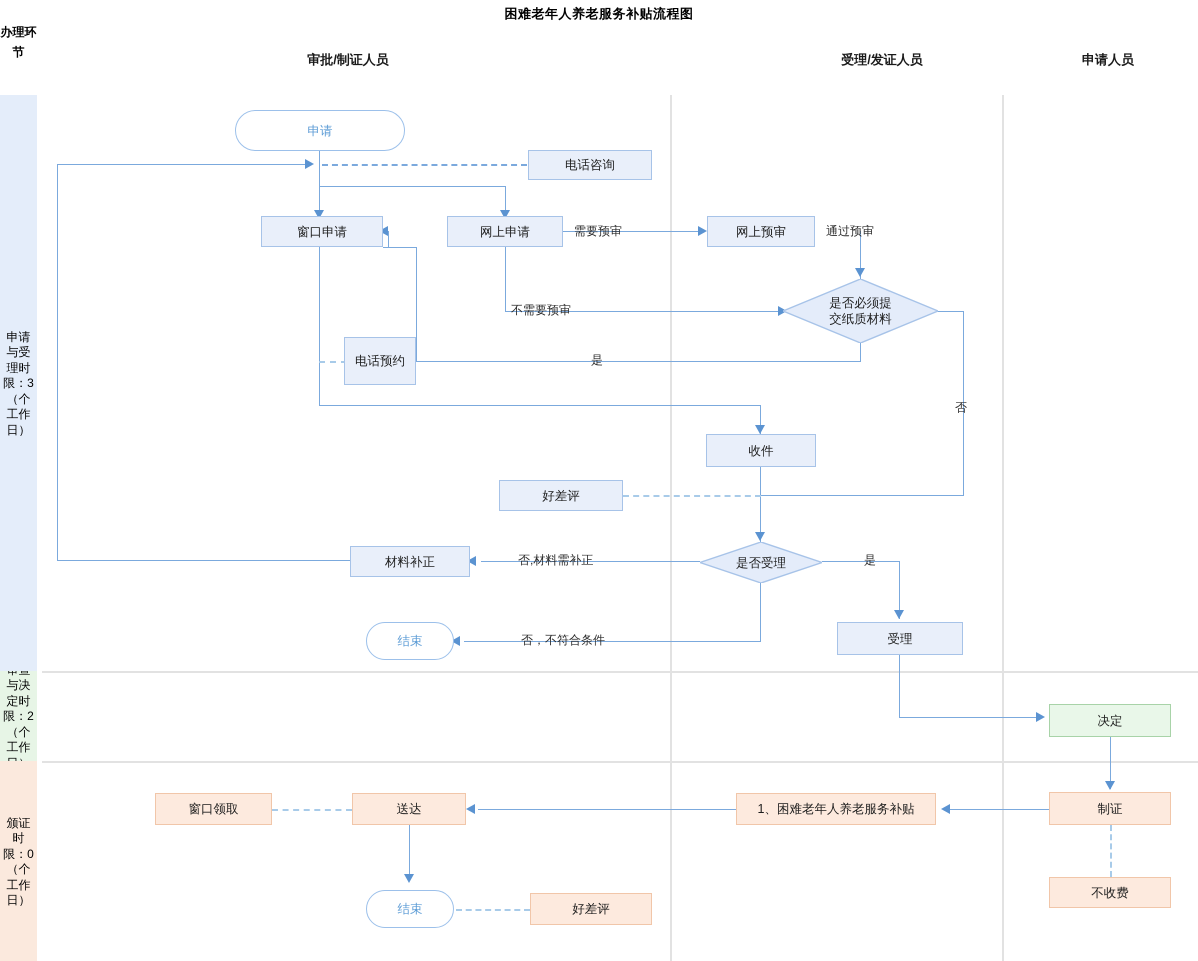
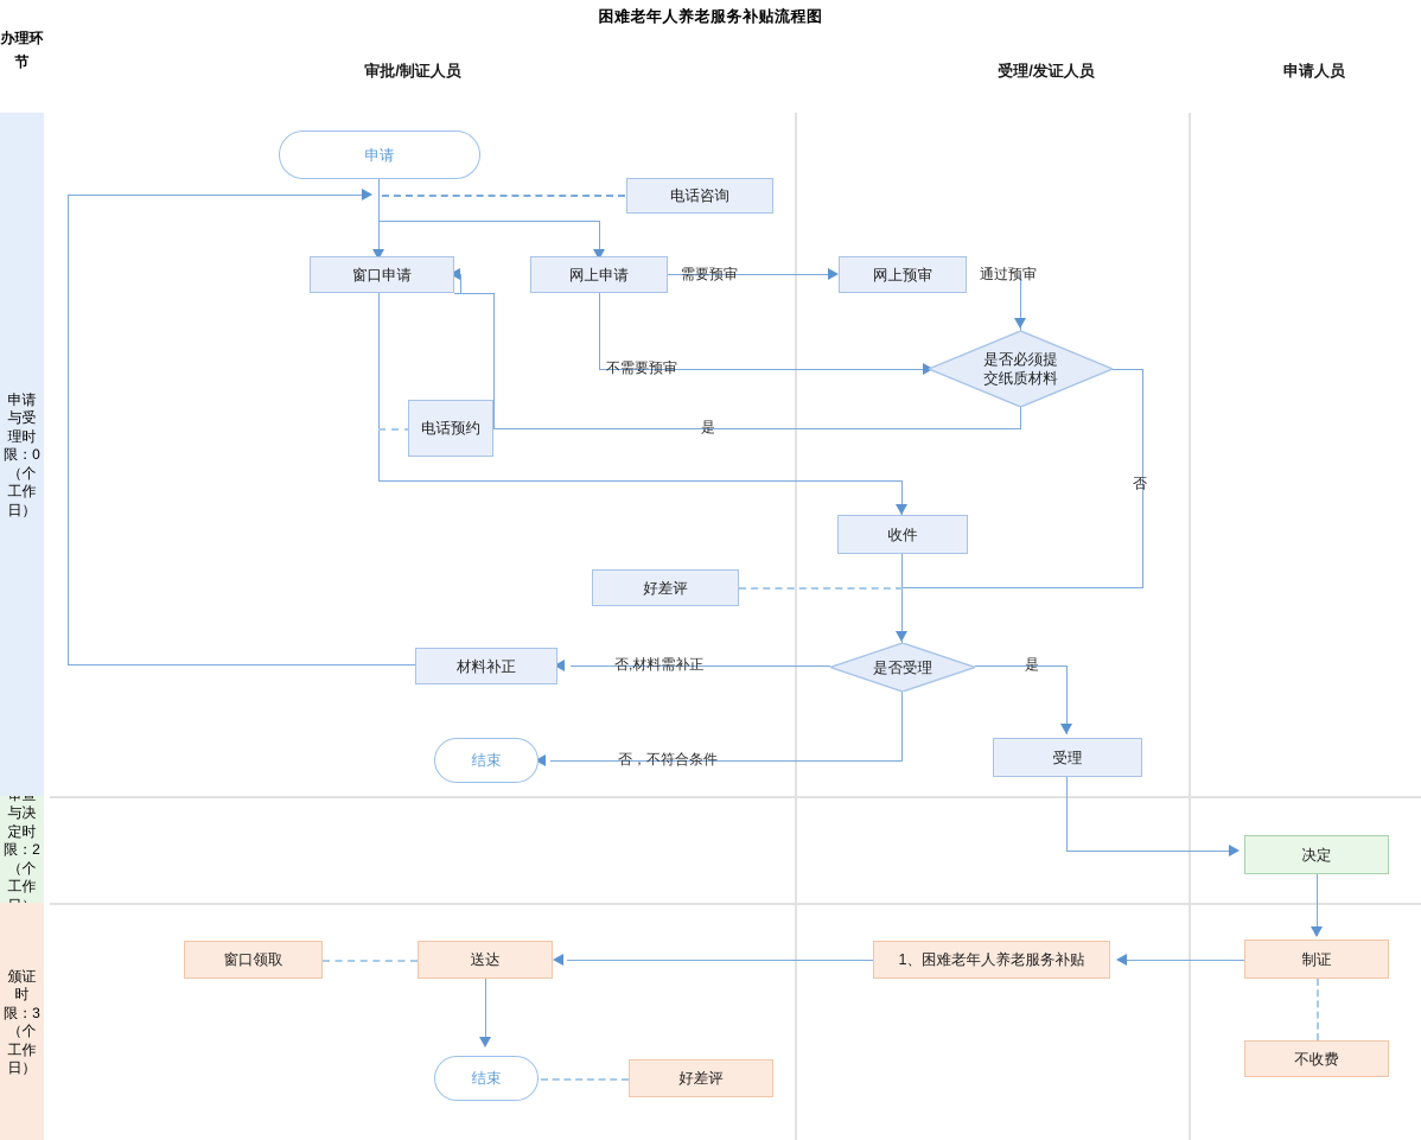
  困难老年人养老服务补贴流程图
  审批/制证人员
  受理/发证人员
  申请人员
  办理环节
- 申请与受理时限：3（个工作日）
+ 申请与受理时限：0（个工作日）
  与决定时限：2（个工作
- 颁证时限：0（个工作日）
+ 颁证时限：3（个工作日）
  需要预审
  通过预审
  不需要预审
  是
  是
  否,材料需补正
  否，不符合条件
  申请
  电话咨询
  窗口申请
  网上申请
  网上预审
  是否必须提
  交纸质材料
  电话预约
  收件
  好差评
  是否受理
  材料补正
  结束
  受理
  决定
  制证
  不收费
  1、困难老年人养老服务补贴
  送达
  窗口领取
  结束
  好差评
